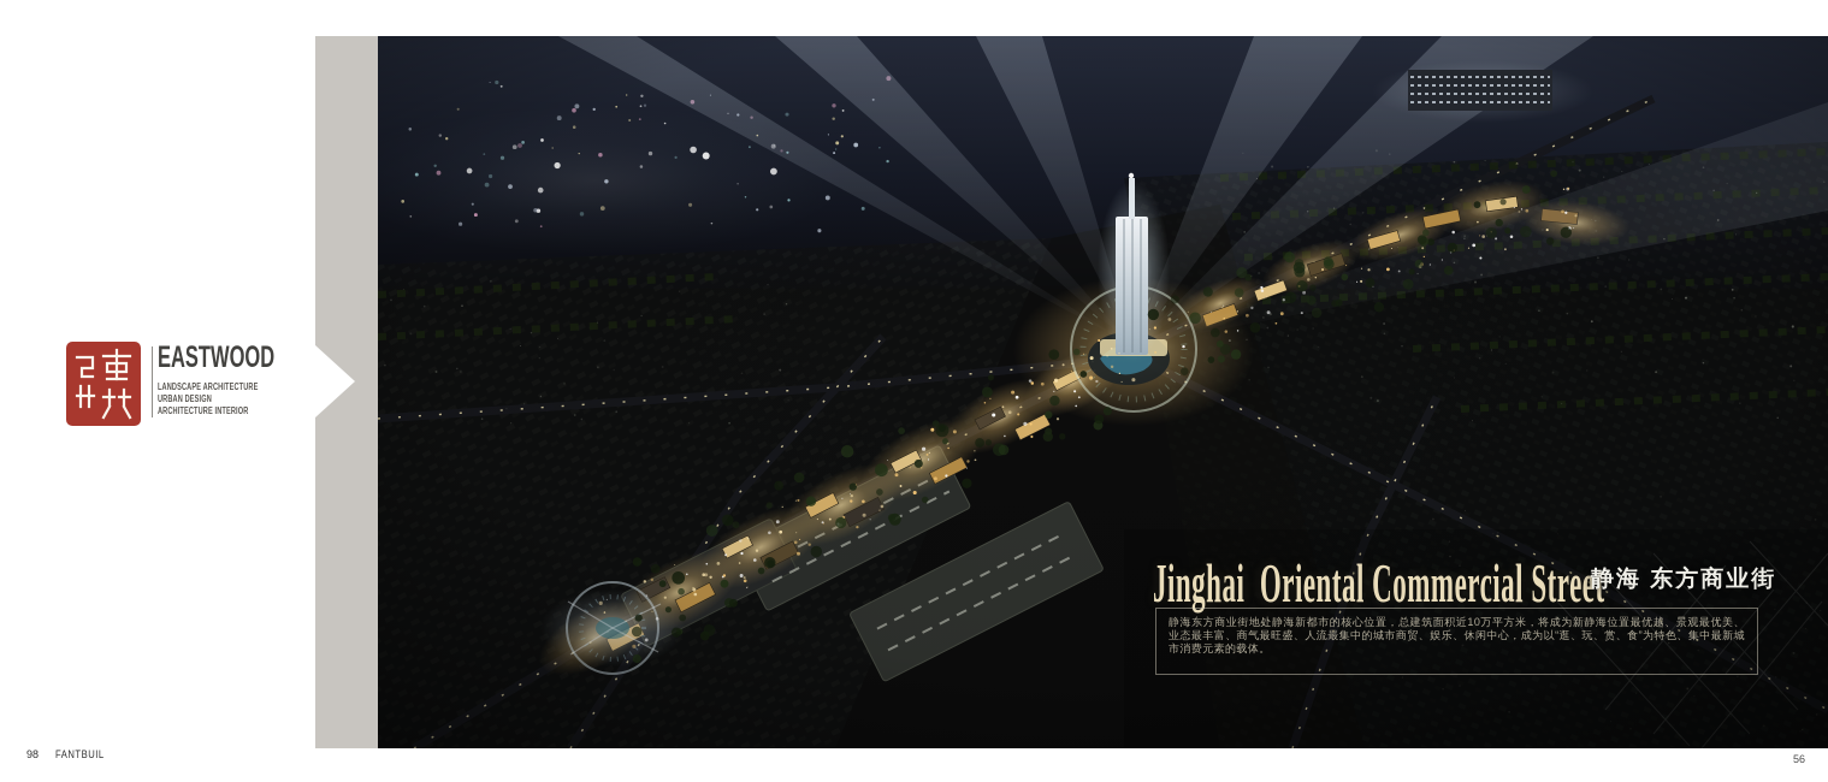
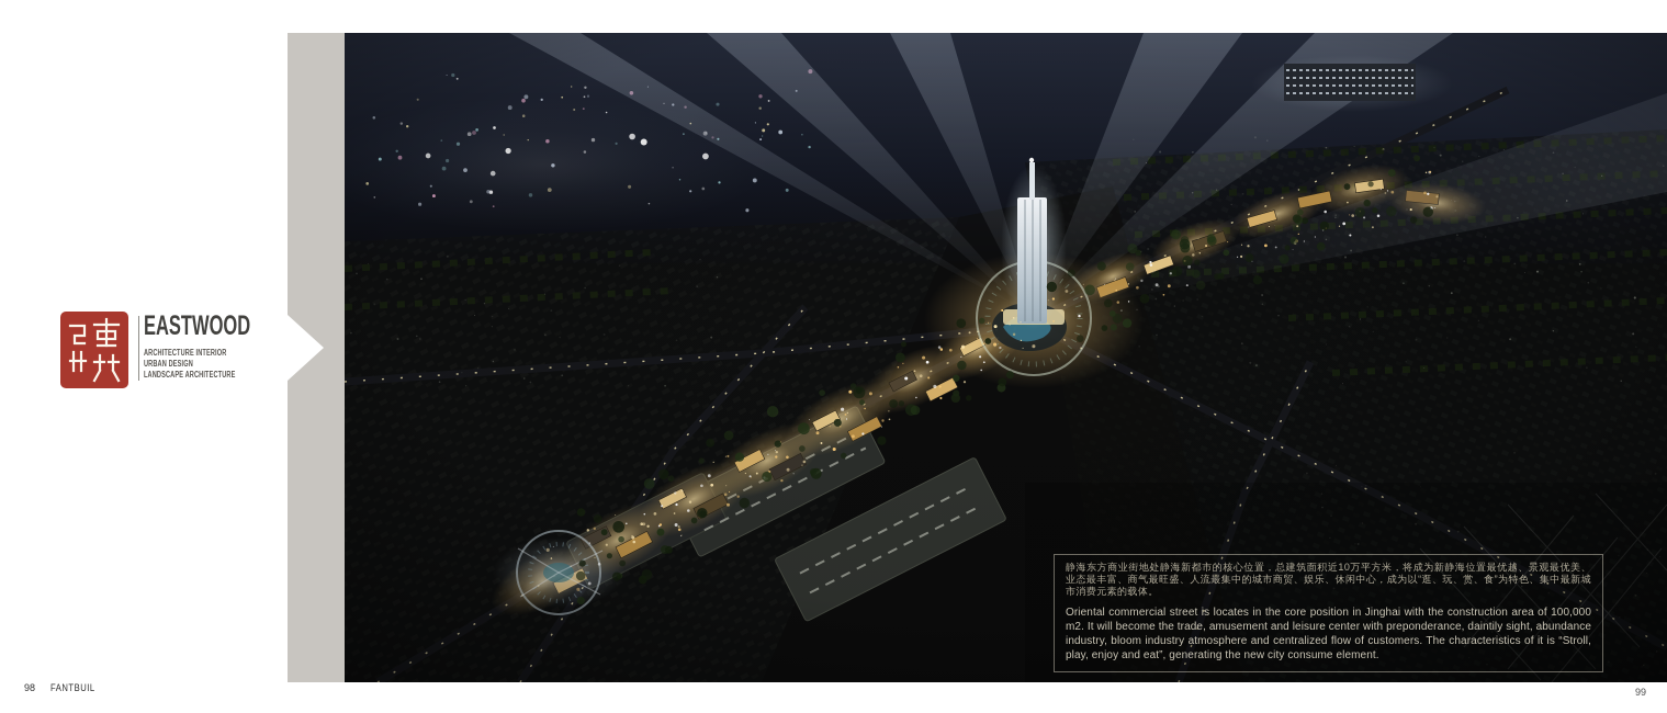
  EASTWOOD
- LANDSCAPE ARCHITECTURE
+ ARCHITECTURE INTERIOR
  URBAN DESIGN
- ARCHITECTURE INTERIOR
+ LANDSCAPE ARCHITECTURE
- Jinghai Oriental Commercial Street
- 静海 东方商业街
  静海东方商业街地处静海新都市的核心位置，总建筑面积近10万平方米，将成为新静海位置最优越、景观最优美、业态最丰富、商气最旺盛、人流最集中的城市商贸、娱乐、休闲中心，成为以“逛、玩、赏、食”为特色、集中最新城市消费元素的载体。
+ Oriental commercial street is locates in the core position in Jinghai with the construction area of 100,000 m2. It will become the trade, amusement and leisure center with preponderance, daintily sight, abundance industry, bloom industry atmosphere and centralized flow of customers. The characteristics of it is “Stroll, play, enjoy and eat”, generating the new city consume element.
  98
  FANTBUIL
- 56
+ 99
